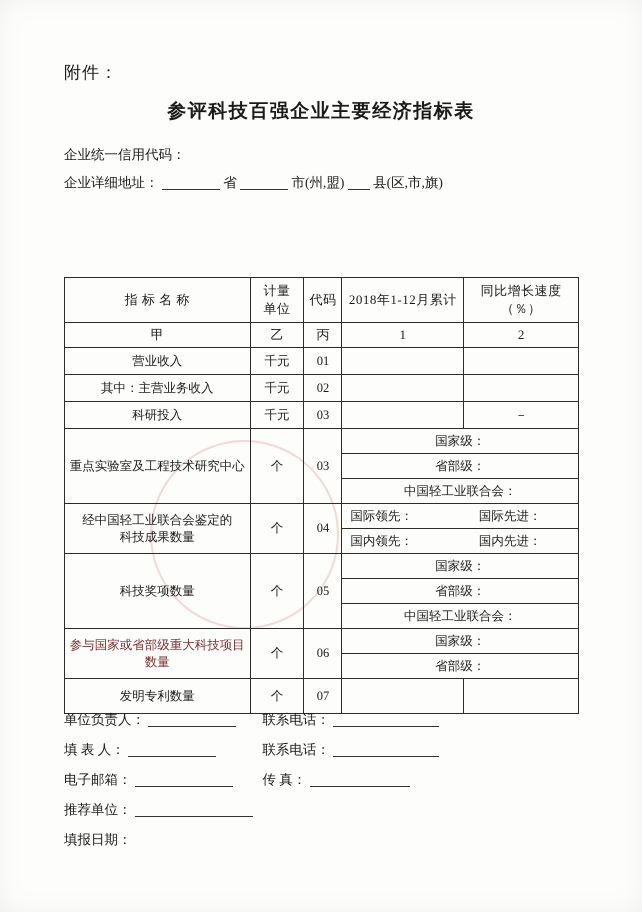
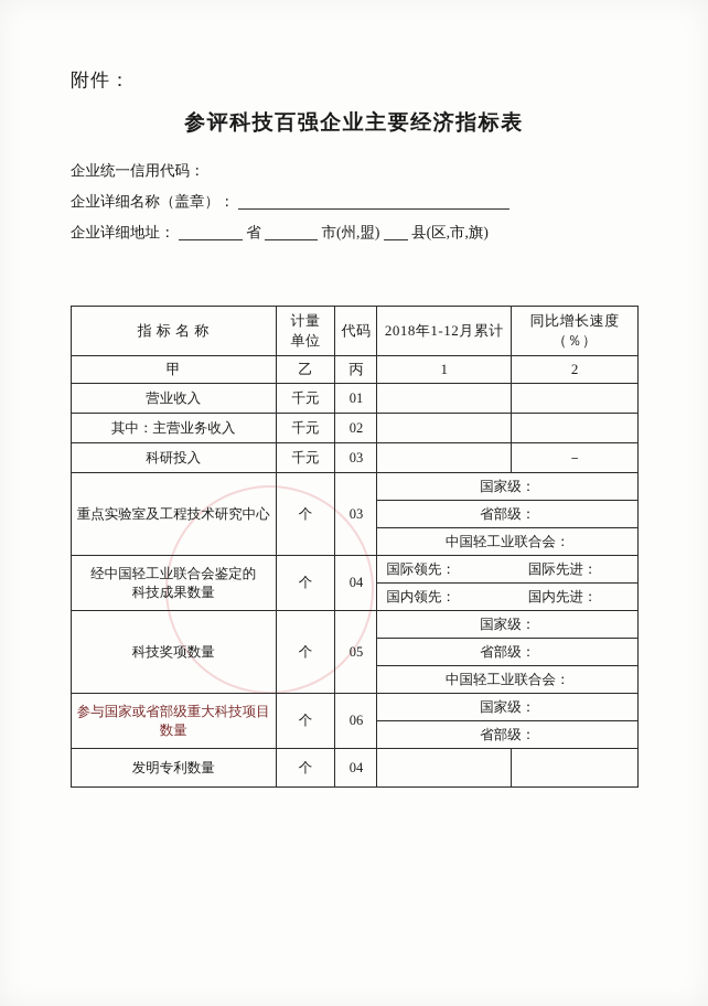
  附件：
  参评科技百强企业主要经济指标表
  企业统一信用代码：
+ 企业详细名称（盖章）：
  企业详细地址： 省 市(州,盟) 县(区,市,旗)
  指 标 名 称	计量 单位	代码	2018年1-12月累计	同比增长速度（％）
  甲	乙	丙	1	2
  营业收入	千元	01
  其中：主营业务收入	千元	02
  科研投入	千元	03		－
  重点实验室及工程技术研究中心	个	03	国家级：
  省部级：
  中国轻工业联合会：
  经中国轻工业联合会鉴定的 科技成果数量	个	04	国际领先： 国际先进：
  国内领先： 国内先进：
  科技奖项数量	个	05	国家级：
  省部级：
  中国轻工业联合会：
  参与国家或省部级重大科技项目 数量	个	06	国家级：
  省部级：
- 发明专利数量	个	07
+ 发明专利数量	个	04
- 单位负责人： 联系电话：
- 填 表 人： 联系电话：
- 电子邮箱： 传 真：
- 推荐单位：
- 填报日期：
